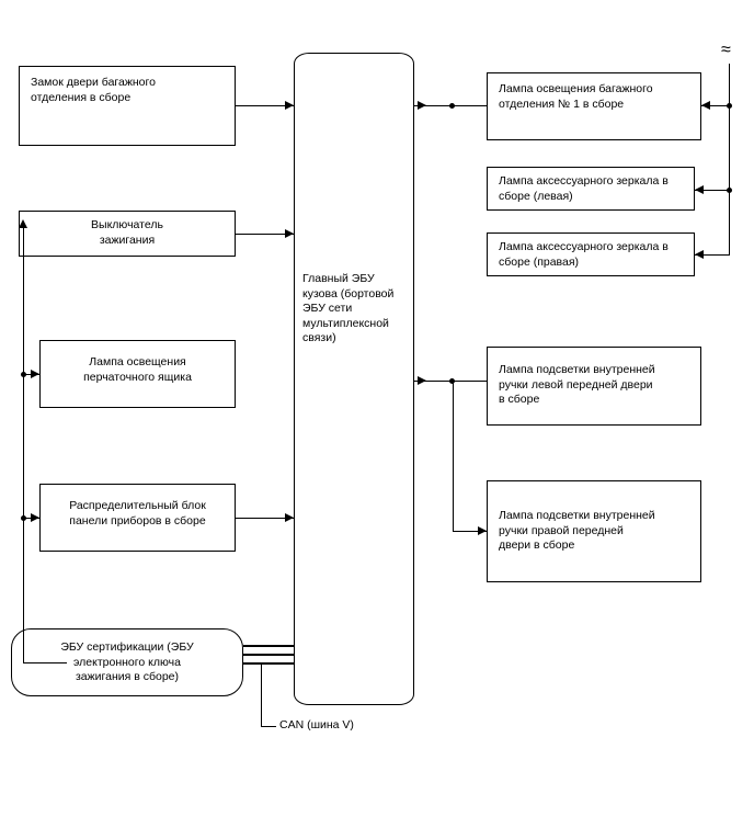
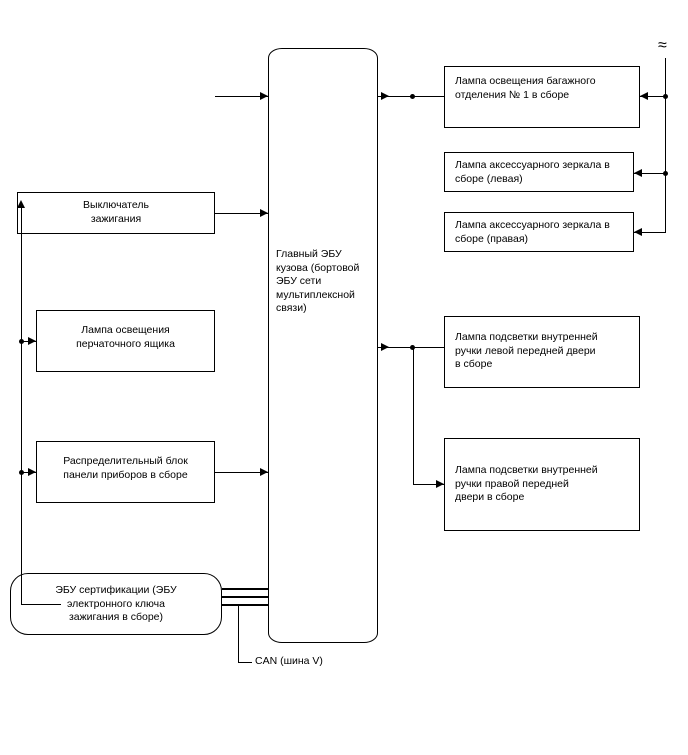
  Главный ЭБУ
  кузова (бортовой
  ЭБУ сети
  мультиплексной
  связи)
- Замок двери багажного
- отделения в сборе
  Выключатель
  зажигания
  Лампа освещения
  перчаточного ящика
  Распределительный блок
  панели приборов в сборе
  ЭБУ сертификации (ЭБУ
  электронного ключа
  зажигания в сборе)
  Лампа освещения багажного
  отделения № 1 в сборе
  Лампа аксессуарного зеркала в
  сборе (левая)
  Лампа аксессуарного зеркала в
  сборе (правая)
  Лампа подсветки внутренней
  ручки левой передней двери
  в сборе
  Лампа подсветки внутренней
  ручки правой передней
  двери в сборе
  CAN (шина V)
  ≈
